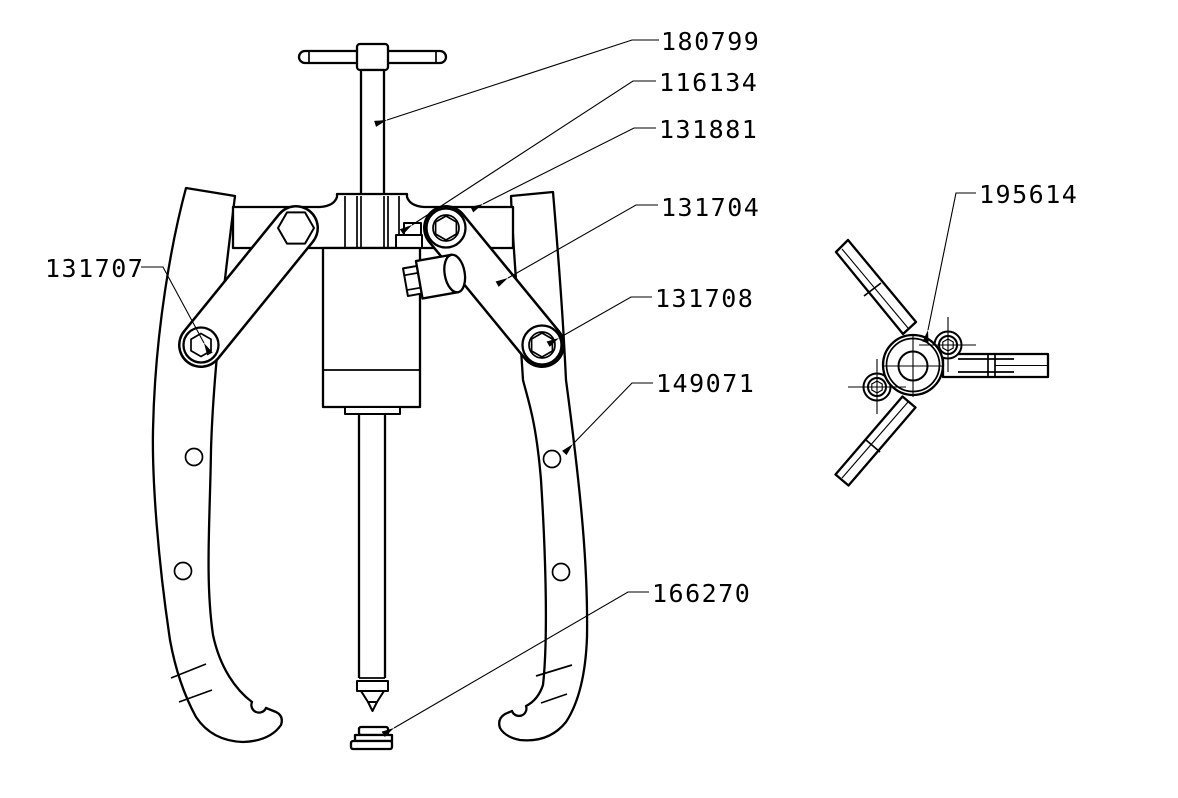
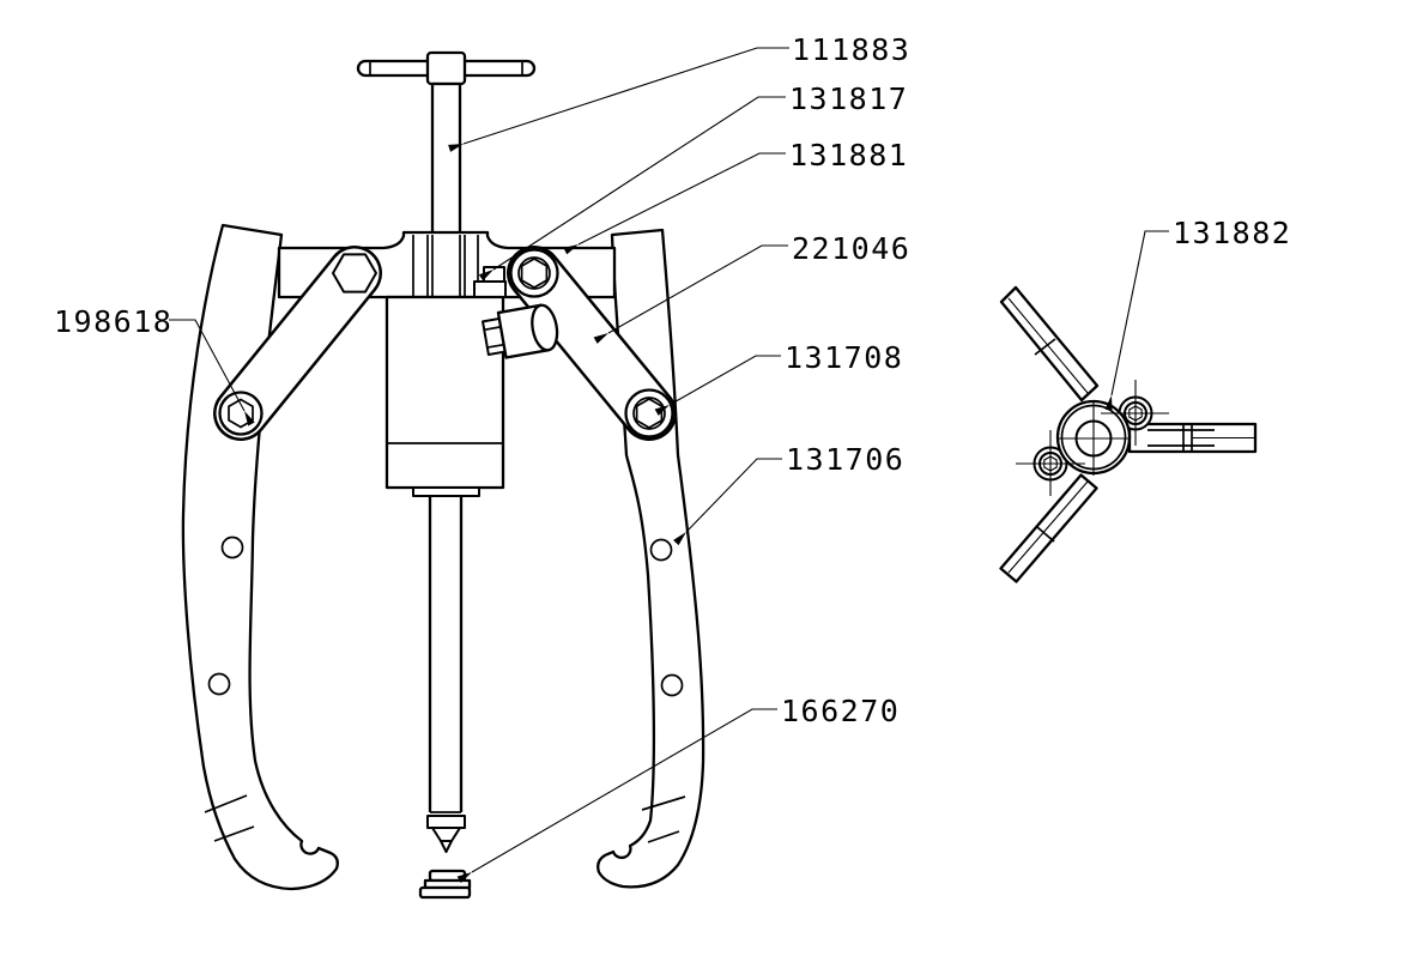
- 180799
+ 111883
- 116134
+ 131817
  131881
- 131704
+ 221046
  131708
- 149071
+ 131706
- 131707
+ 198618
  166270
- 195614
+ 131882
